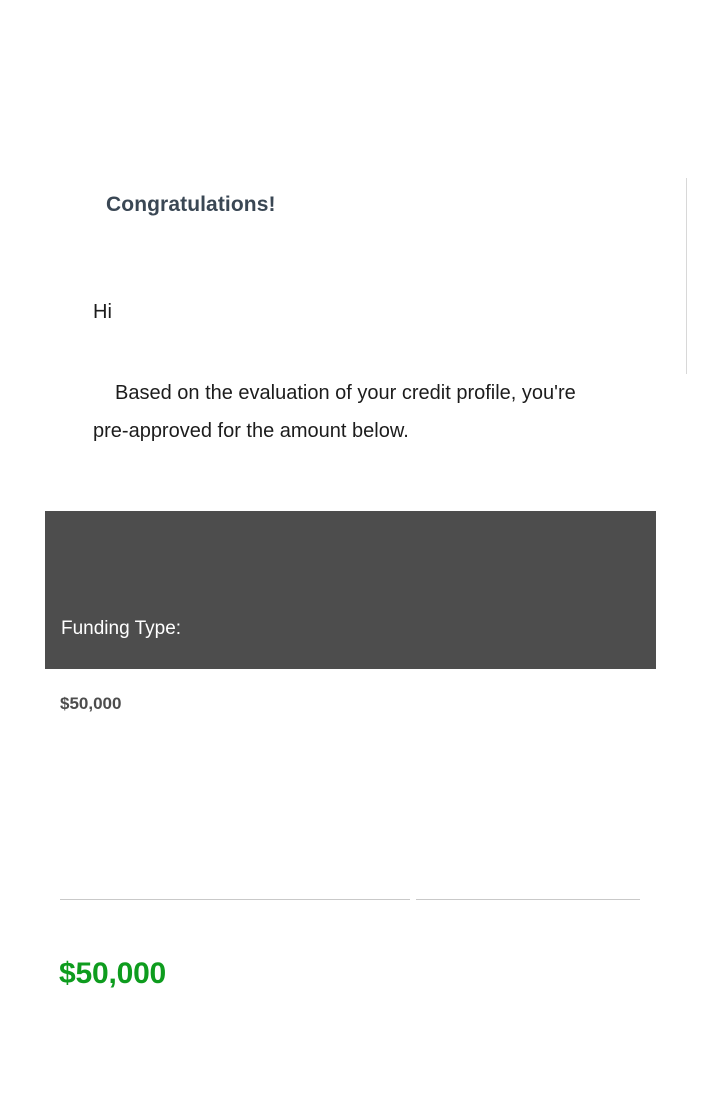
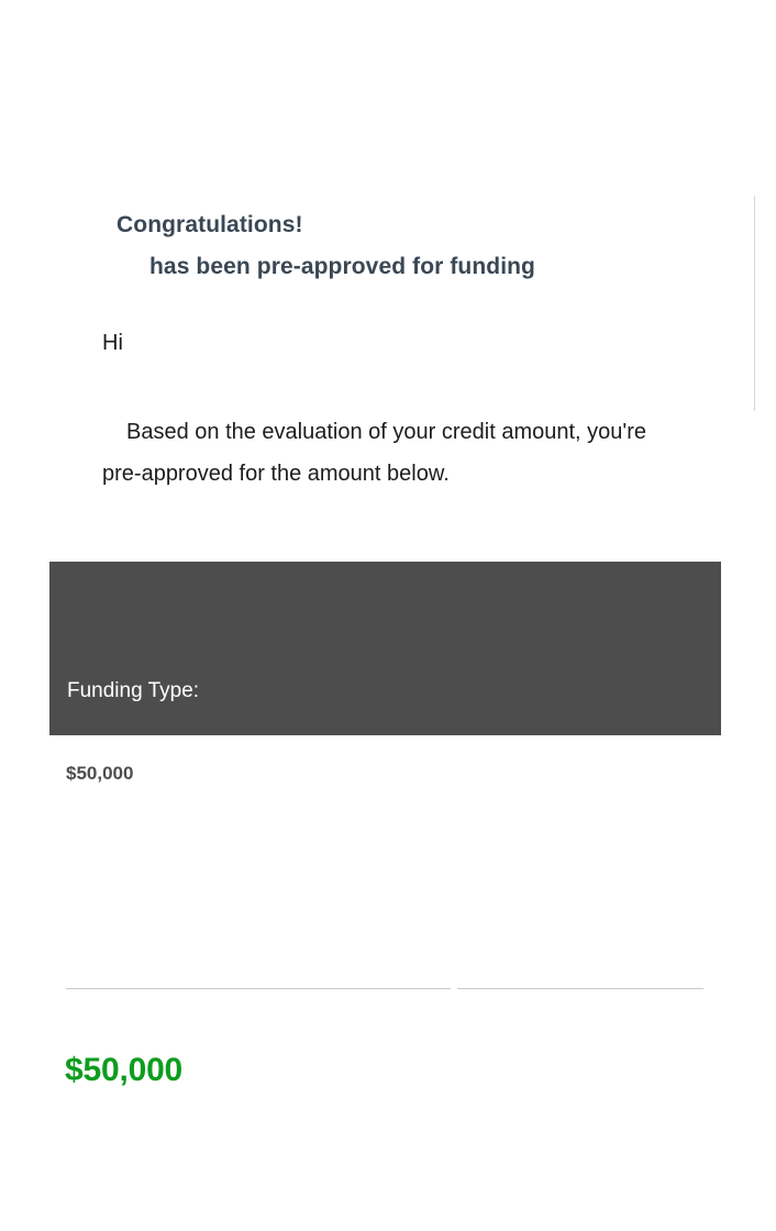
  Congratulations!
+ has been pre-approved for funding
  Hi
- Based on the evaluation of your credit profile, you're pre-approved for the amount below.
+ Based on the evaluation of your credit amount, you're pre-approved for the amount below.
  Funding Type:
  $50,000
  $50,000
